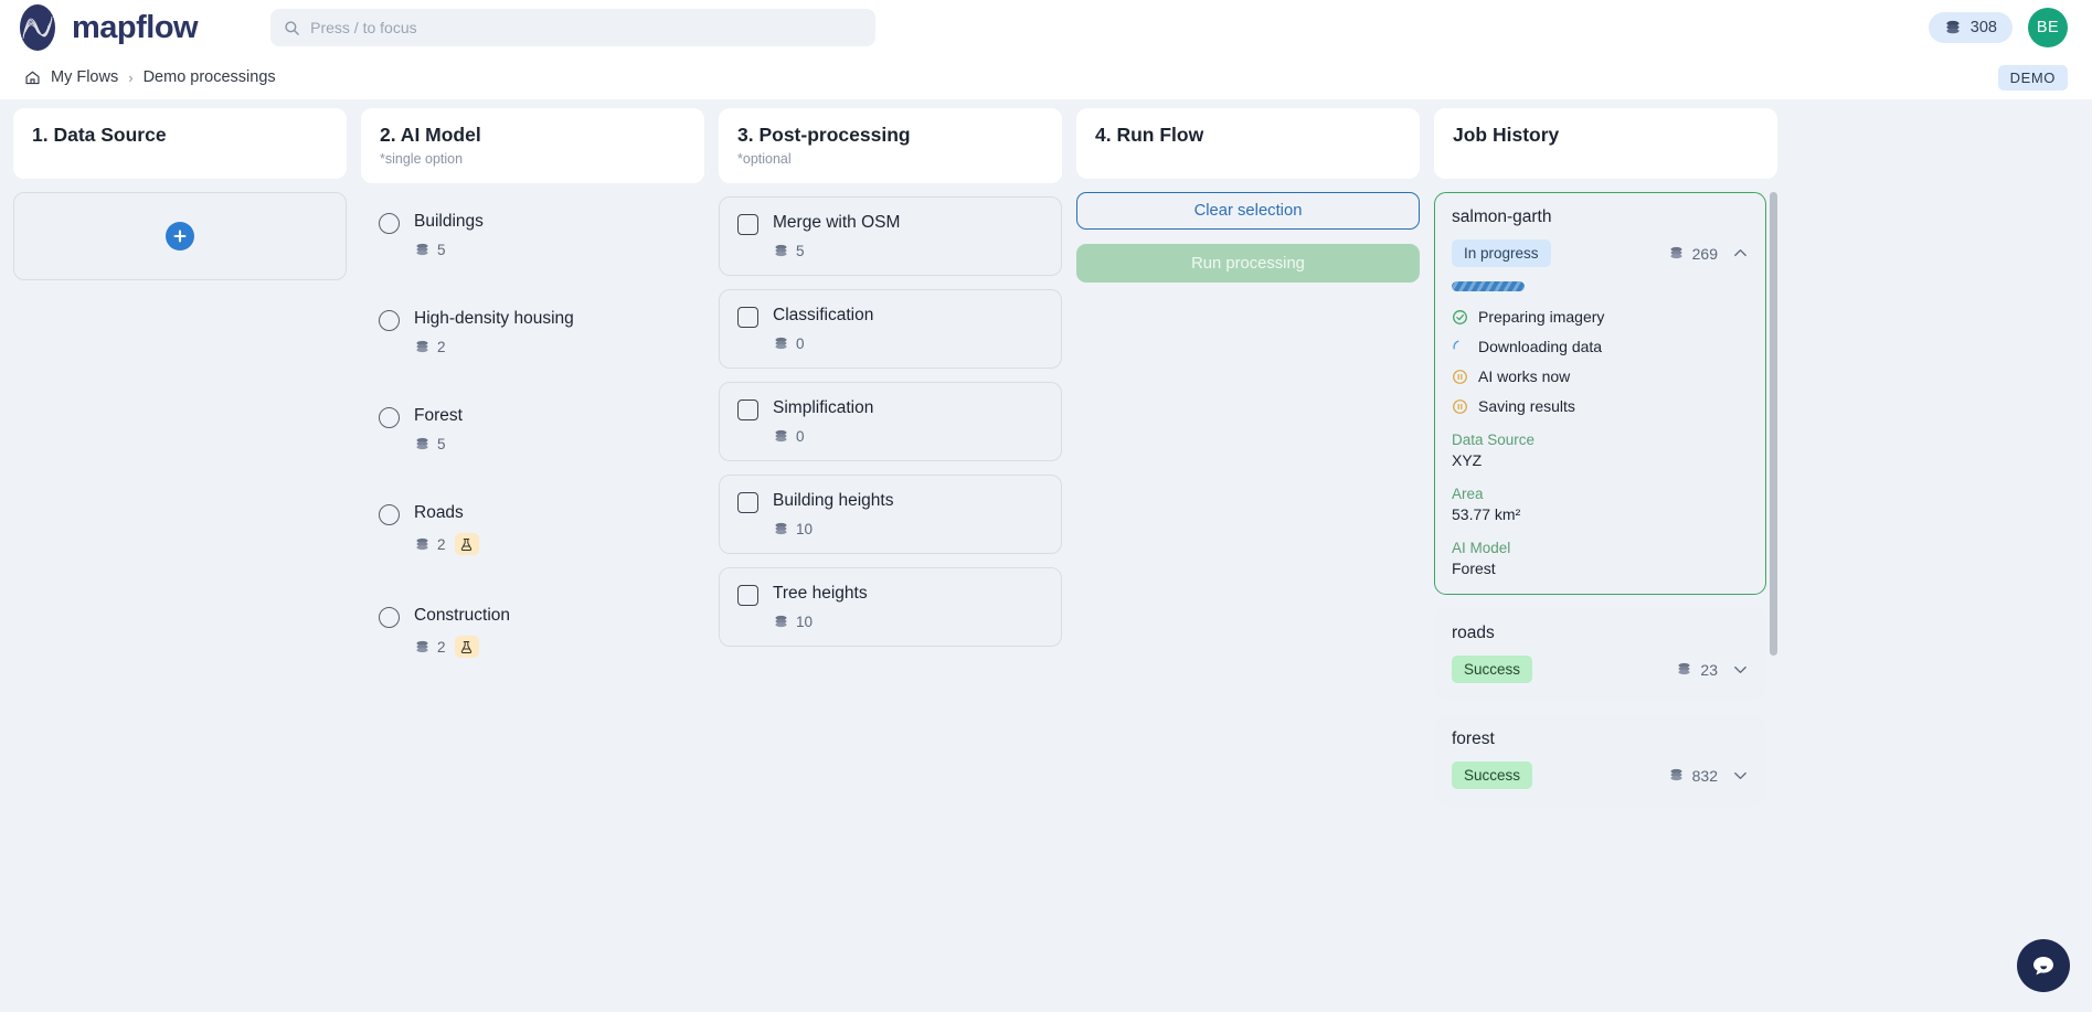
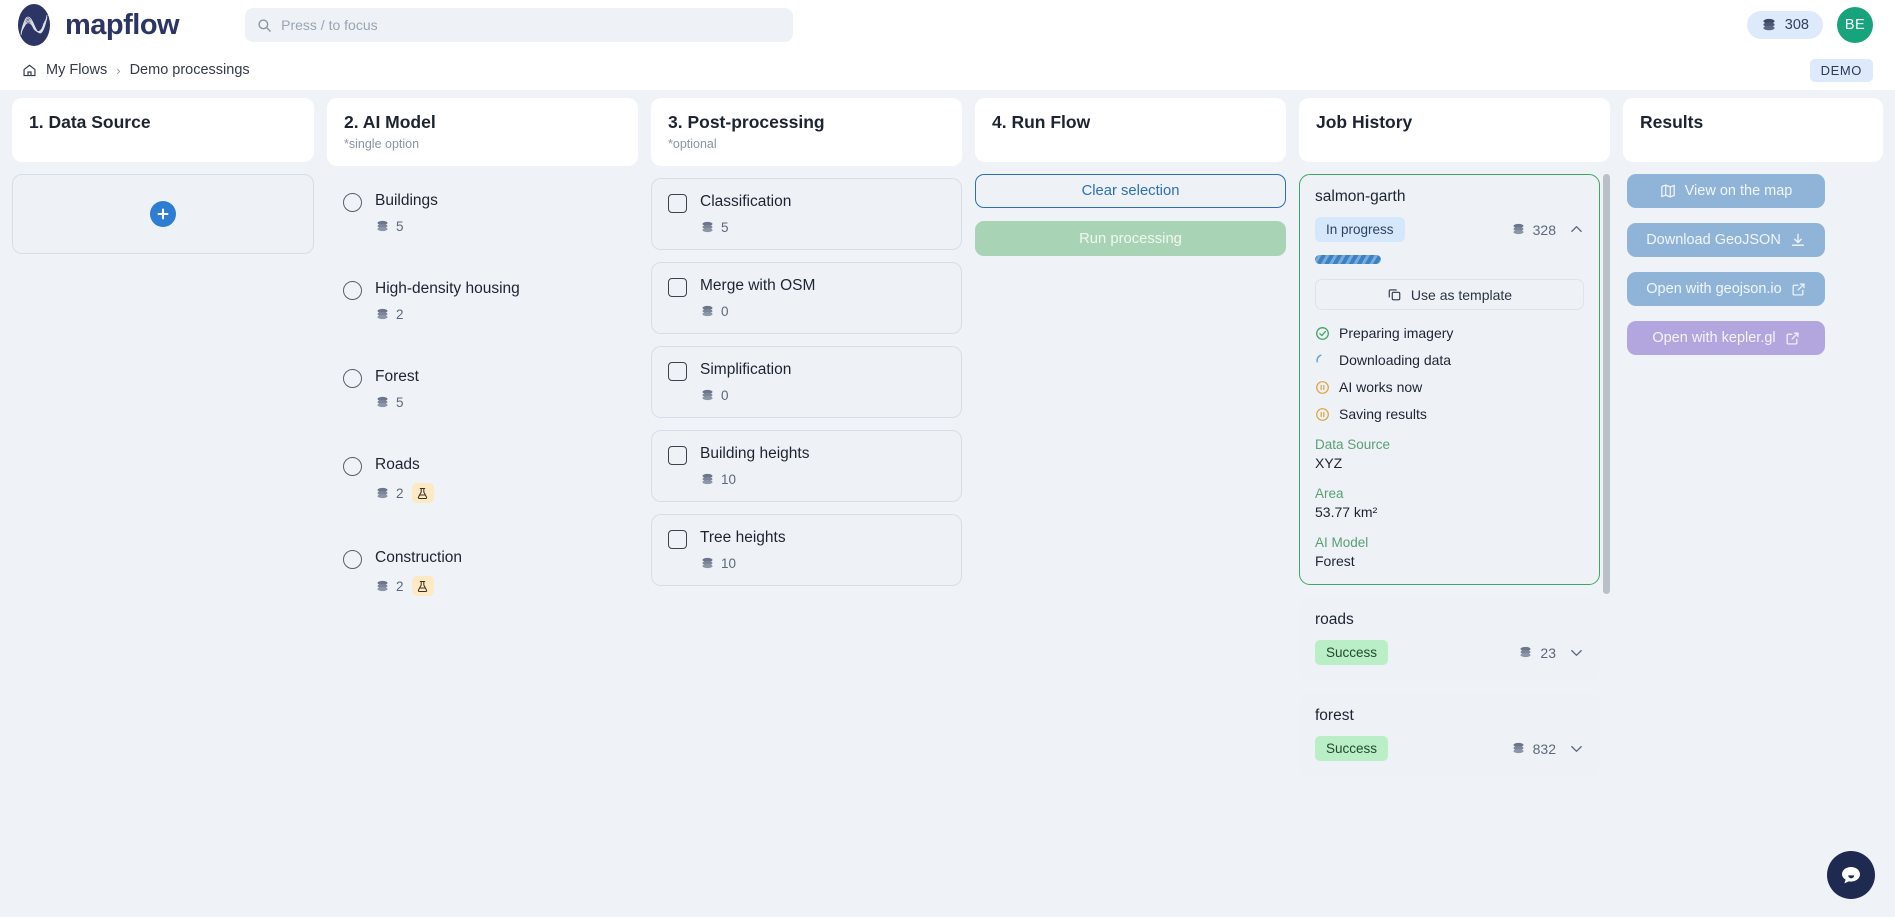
  mapflow
  Press / to focus
  308
  BE
  My Flows
  ›
  Demo processings
  DEMO
  1. Data Source
  2. AI Model
  *single option
  Buildings
  5
  High-density housing
  2
  Forest
  5
  Roads
  2
  Construction
  2
  3. Post-processing
  *optional
- Merge with OSM
+ Classification
  5
- Classification
+ Merge with OSM
  0
  Simplification
  0
  Building heights
  10
  Tree heights
  10
  4. Run Flow
  Clear selection
  Run processing
  Job History
  salmon-garth
  In progress
- 269
+ 328
+ Use as template
  Preparing imagery
  Downloading data
  AI works now
  Saving results
  Data Source
  XYZ
  Area
  53.77 km²
  AI Model
  Forest
  roads
  Success
  23
  forest
  Success
  832
+ Results
+ View on the map
+ Download GeoJSON
+ Open with geojson.io
+ Open with kepler.gl
